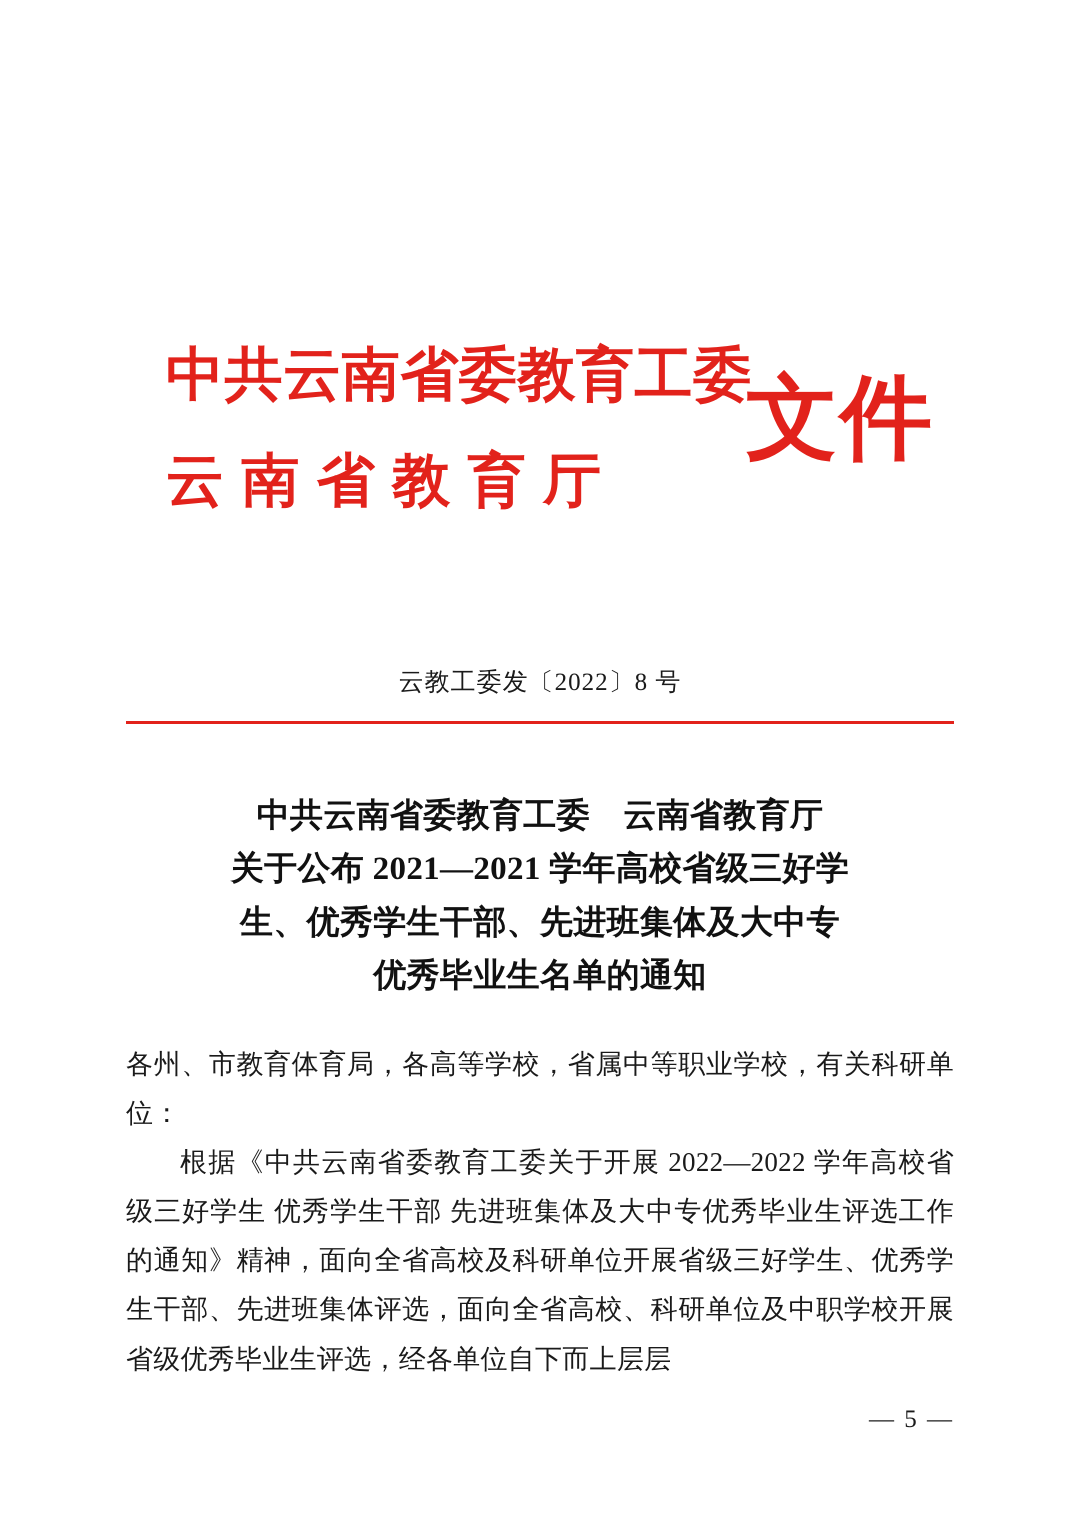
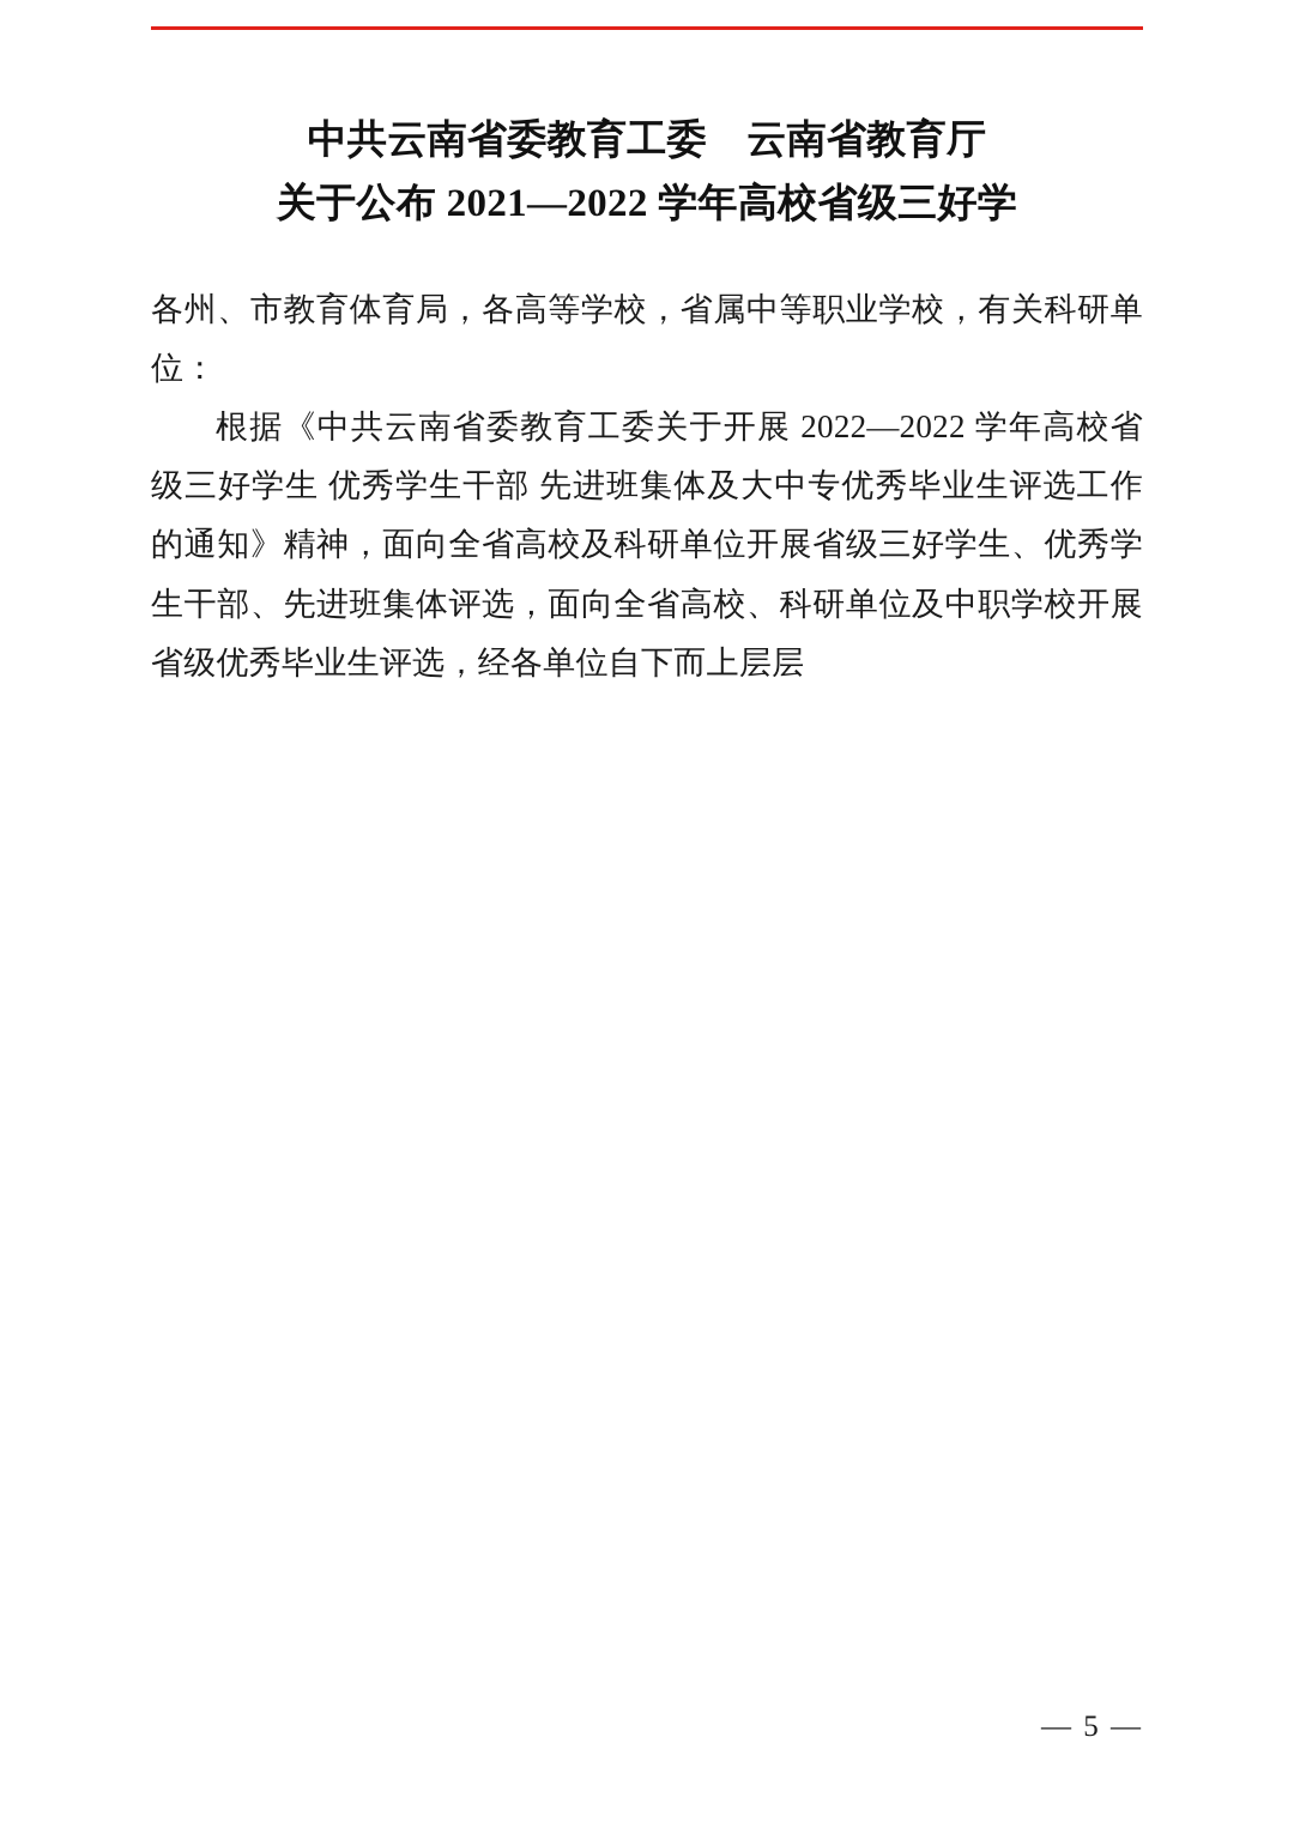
- 中共云南省委教育工委
- 云南省教育厅
- 文件
- 云教工委发〔2022〕8 号
  中共云南省委教育工委 云南省教育厅
- 关于公布 2021—2021 学年高校省级三好学
+ 关于公布 2021—2022 学年高校省级三好学
- 生、优秀学生干部、先进班集体及大中专
- 优秀毕业生名单的通知
  各州、市教育体育局，各高等学校，省属中等职业学校，有关科研单位：
  根据《中共云南省委教育工委关于开展 2022—2022 学年高校省级三好学生 优秀学生干部 先进班集体及大中专优秀毕业生评选工作的通知》精神，面向全省高校及科研单位开展省级三好学生、优秀学生干部、先进班集体评选，面向全省高校、科研单位及中职学校开展省级优秀毕业生评选，经各单位自下而上层层
  — 5 —
